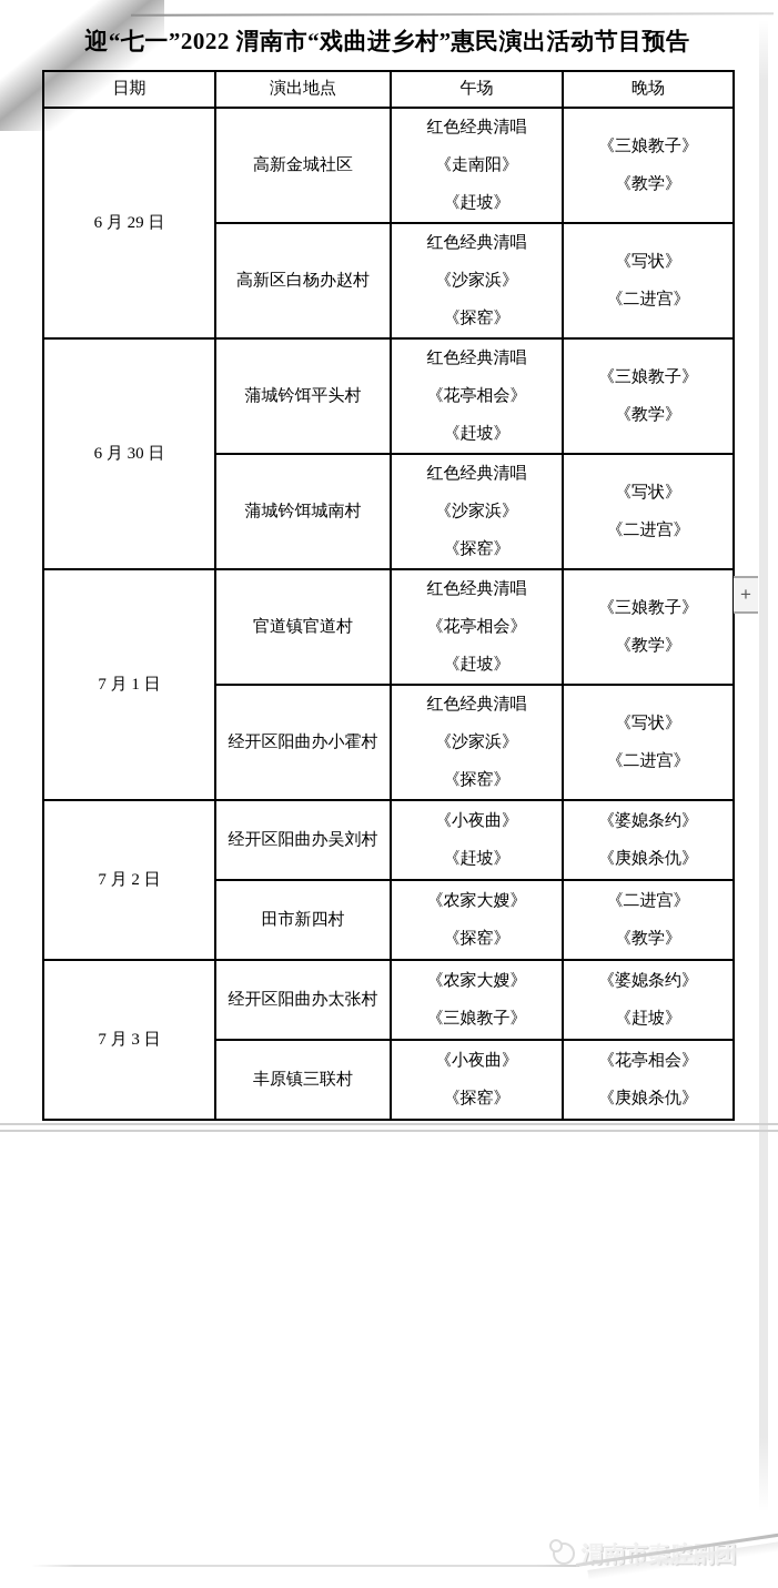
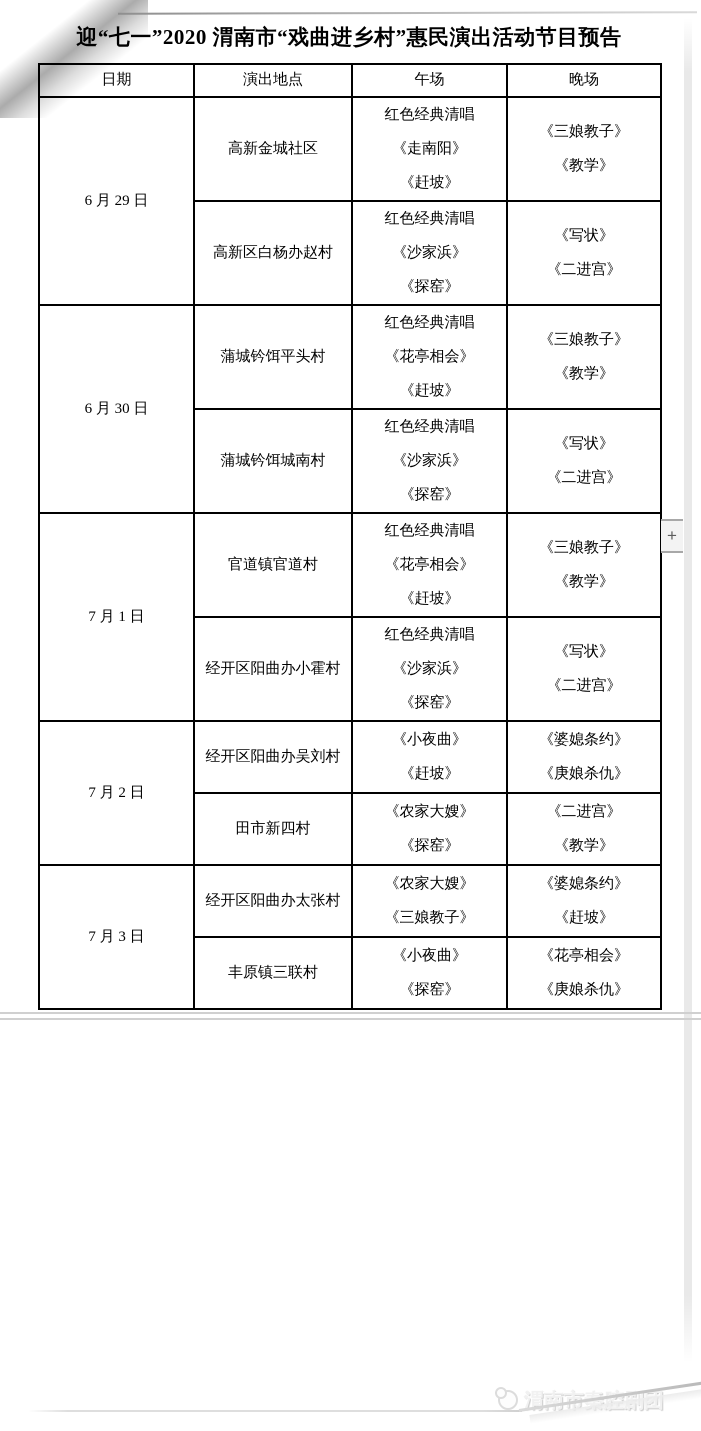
- 迎“七一”2022 渭南市“戏曲进乡村”惠民演出活动节目预告
+ 迎“七一”2020 渭南市“戏曲进乡村”惠民演出活动节目预告
  日期	演出地点	午场	晚场
  6 月 29 日	高新金城社区	红色经典清唱《走南阳》《赶坡》	《三娘教子》《教学》
  高新区白杨办赵村	红色经典清唱《沙家浜》《探窑》	《写状》《二进宫》
  6 月 30 日	蒲城钤饵平头村	红色经典清唱《花亭相会》《赶坡》	《三娘教子》《教学》
  蒲城钤饵城南村	红色经典清唱《沙家浜》《探窑》	《写状》《二进宫》
  7 月 1 日	官道镇官道村	红色经典清唱《花亭相会》《赶坡》	《三娘教子》《教学》
  经开区阳曲办小霍村	红色经典清唱《沙家浜》《探窑》	《写状》《二进宫》
  7 月 2 日	经开区阳曲办吴刘村	《小夜曲》《赶坡》	《婆媳条约》《庚娘杀仇》
  田市新四村	《农家大嫂》《探窑》	《二进宫》《教学》
  7 月 3 日	经开区阳曲办太张村	《农家大嫂》《三娘教子》	《婆媳条约》《赶坡》
  丰原镇三联村	《小夜曲》《探窑》	《花亭相会》《庚娘杀仇》
  +
